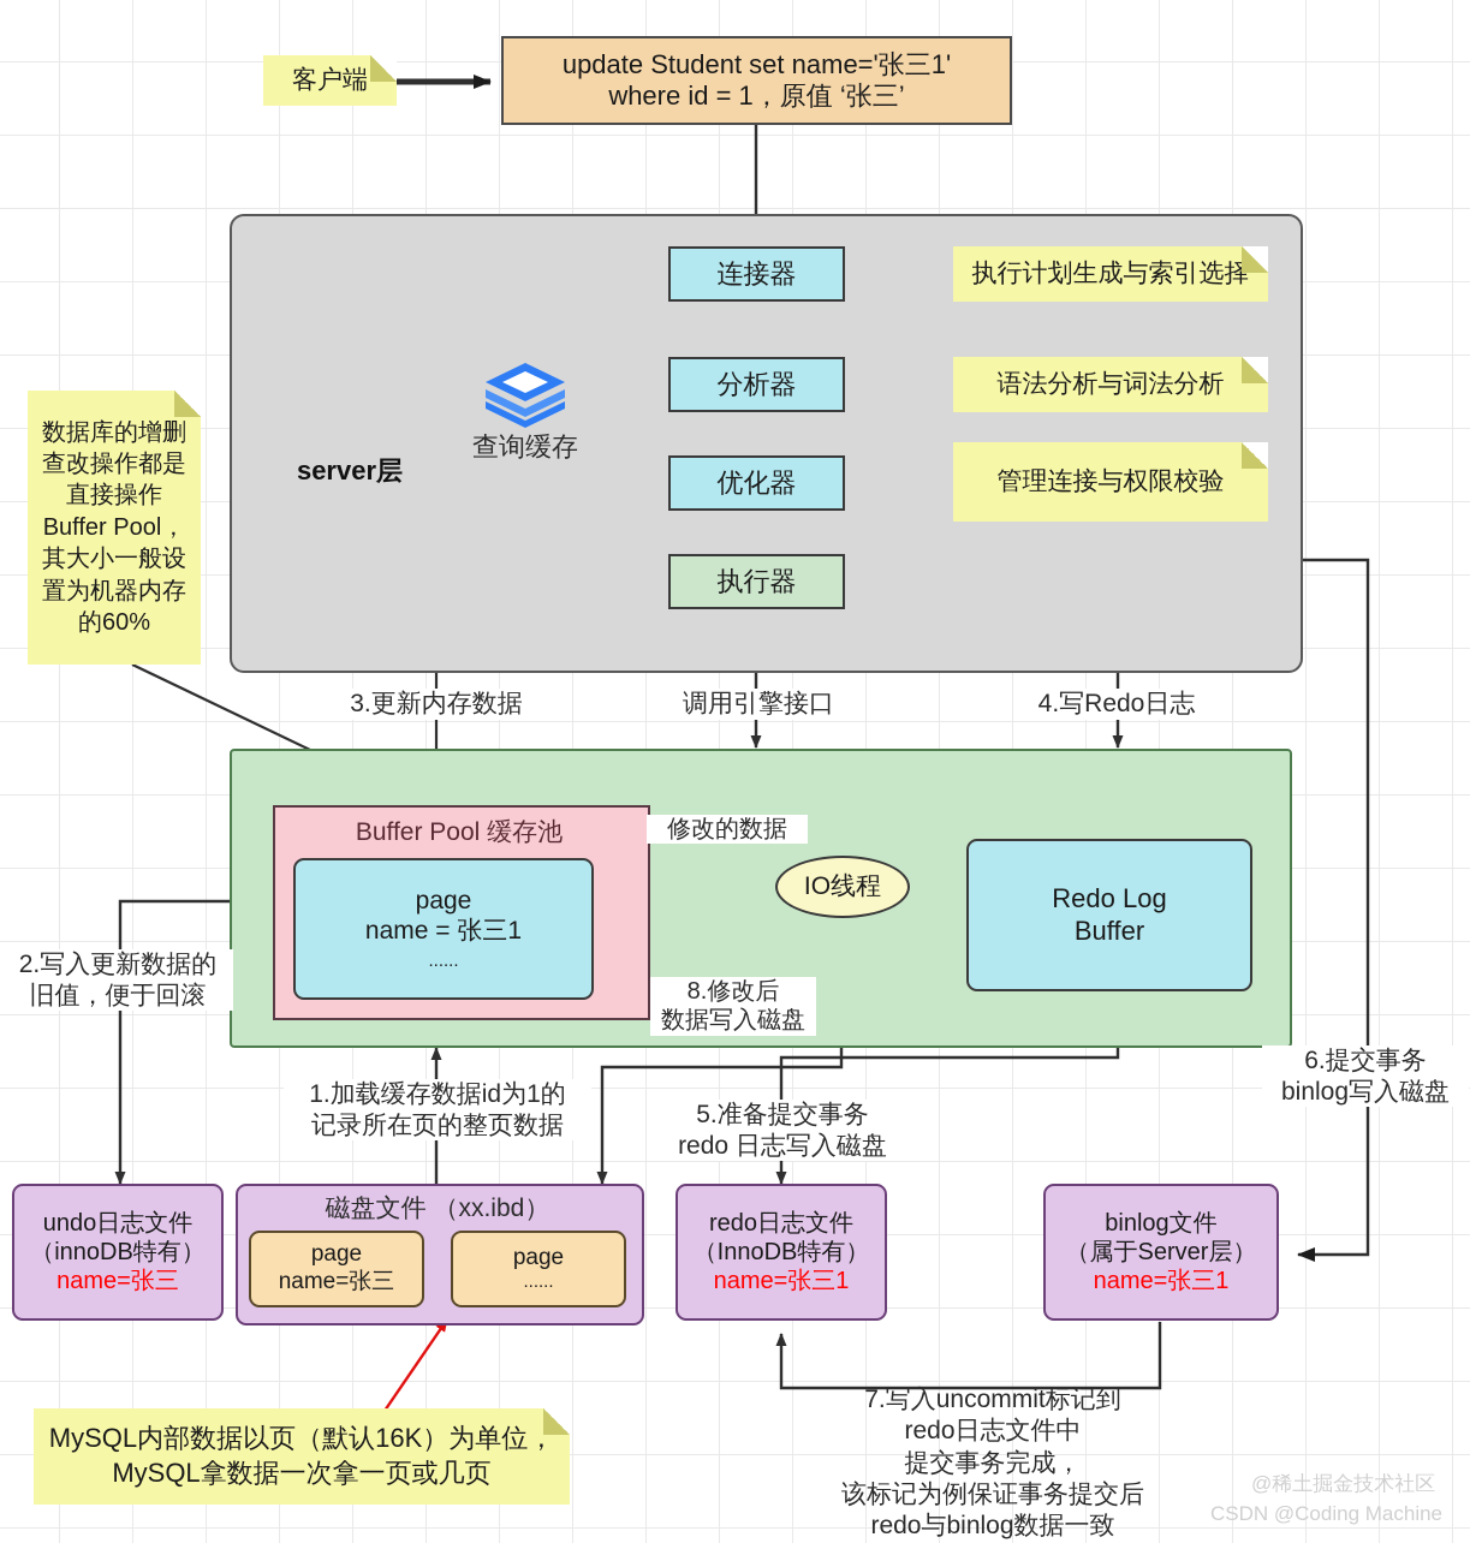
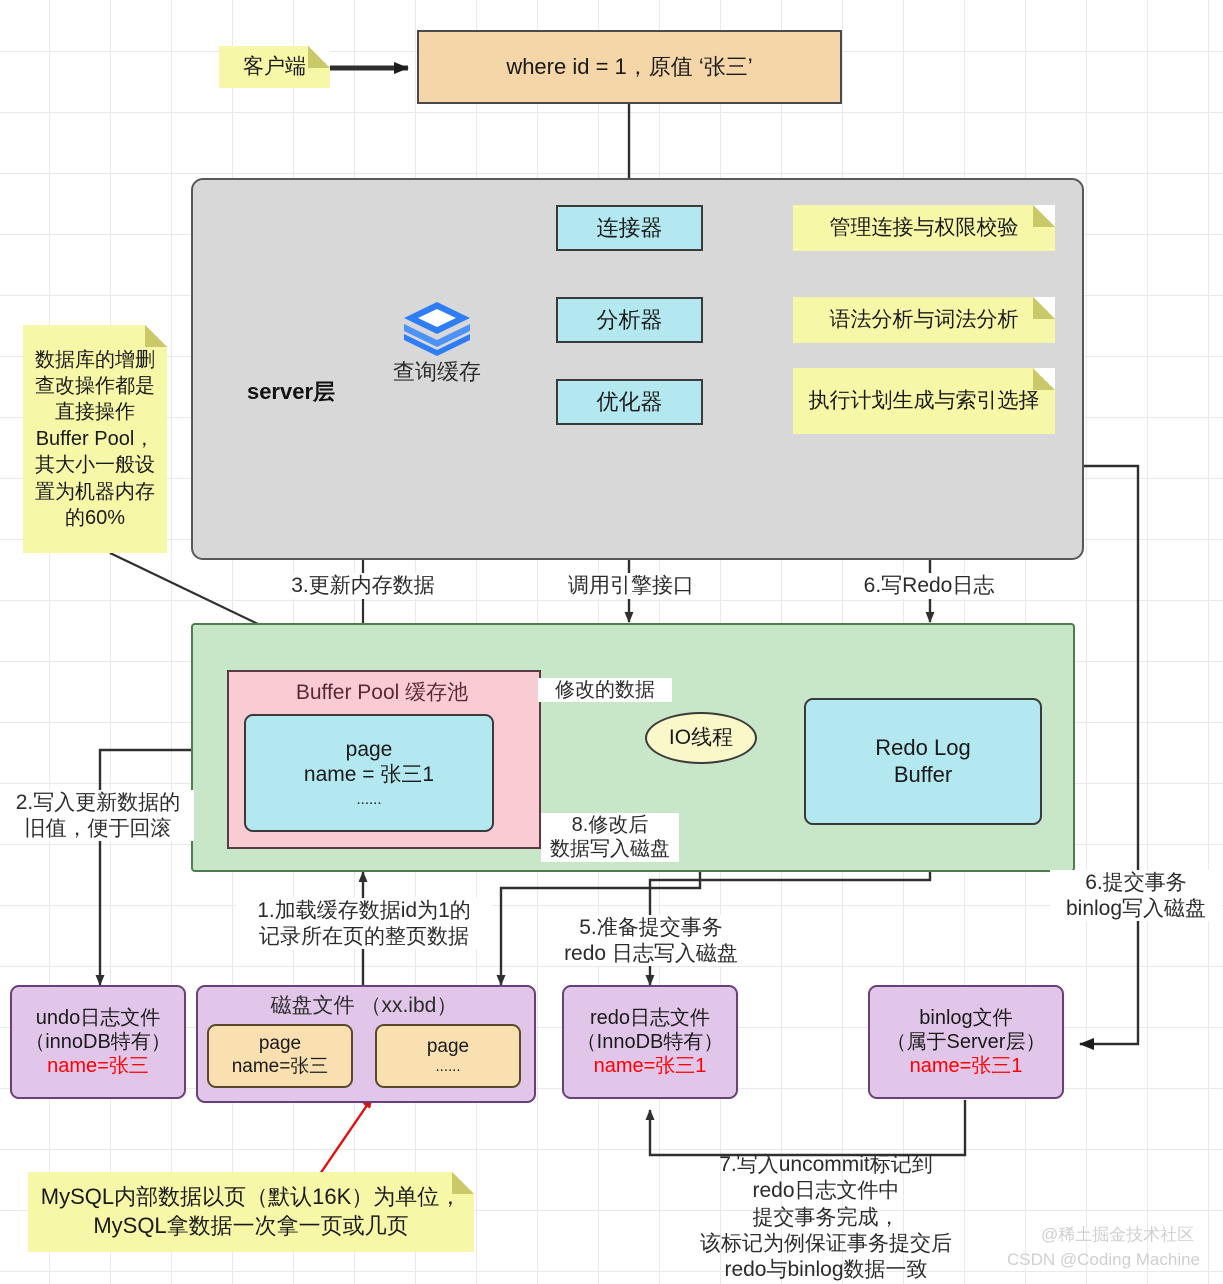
  客户端
- update Student set name='张三1'
  where id = 1，原值 ‘张三’
  server层
  查询缓存
  连接器
  分析器
  优化器
- 执行器
- 执行计划生成与索引选择
+ 管理连接与权限校验
  语法分析与词法分析
- 管理连接与权限校验
+ 执行计划生成与索引选择
  数据库的增删查改操作都是直接操作Buffer Pool，其大小一般设置为机器内存的60%
  Buffer Pool 缓存池
  page
  name = 张三1
  ......
  IO线程
  Redo Log
  Buffer
  3.更新内存数据
  调用引擎接口
- 4.写Redo日志
+ 6.写Redo日志
  修改的数据
  8.修改后
  数据写入磁盘
  2.写入更新数据的
  旧值，便于回滚
  1.加载缓存数据id为1的
  记录所在页的整页数据
  5.准备提交事务
  redo 日志写入磁盘
  6.提交事务
  binlog写入磁盘
  undo日志文件
  （innoDB特有）
  name=张三
  磁盘文件 （xx.ibd）
  page
  name=张三
  page
  ......
  redo日志文件
  （InnoDB特有）
  name=张三1
  binlog文件
  （属于Server层）
  name=张三1
  MySQL内部数据以页（默认16K）为单位，MySQL拿数据一次拿一页或几页
  7.写入uncommit标记到
  redo日志文件中
  提交事务完成，
  该标记为例保证事务提交后
  redo与binlog数据一致
  @稀土掘金技术社区
  CSDN @Coding Machine
